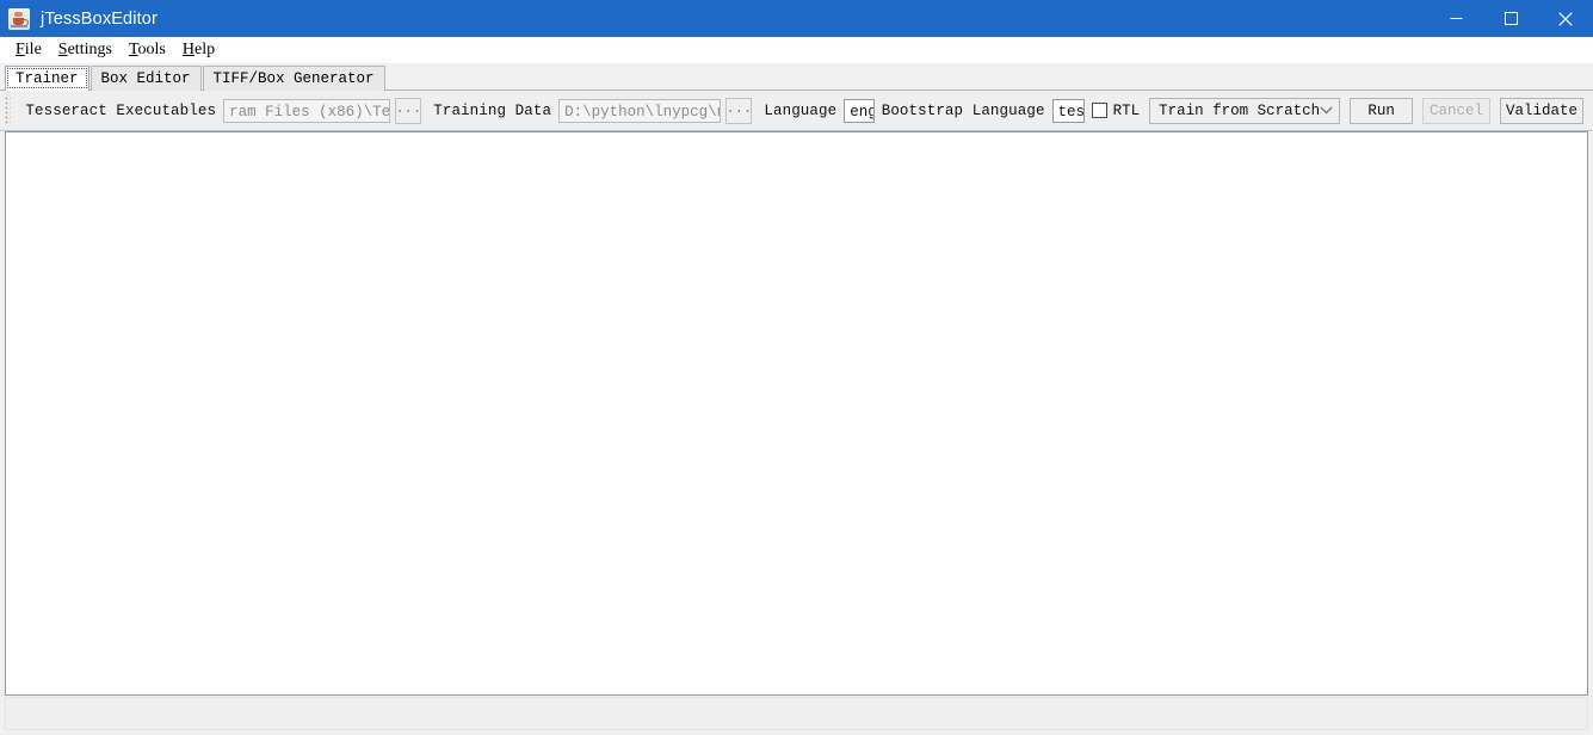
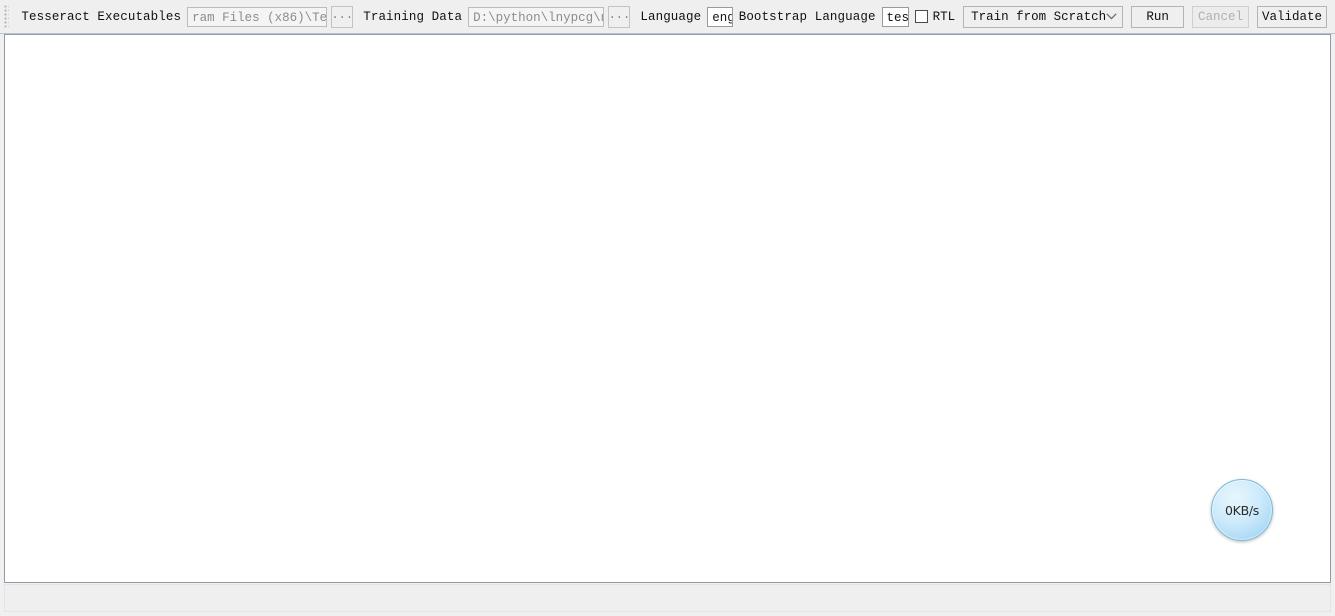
- jTessBoxEditor
- File
- Settings
- Tools
- Help
- Trainer
- Box Editor
- TIFF/Box Generator
  Tesseract Executables
  ...
  Training Data
  D:\python\lnypcg\n
  ...
  Language
  eng
  Bootstrap Language
  tes
  RTL
  Train from Scratch
  Run
  Cancel
  Validate
+ 0KB/s
